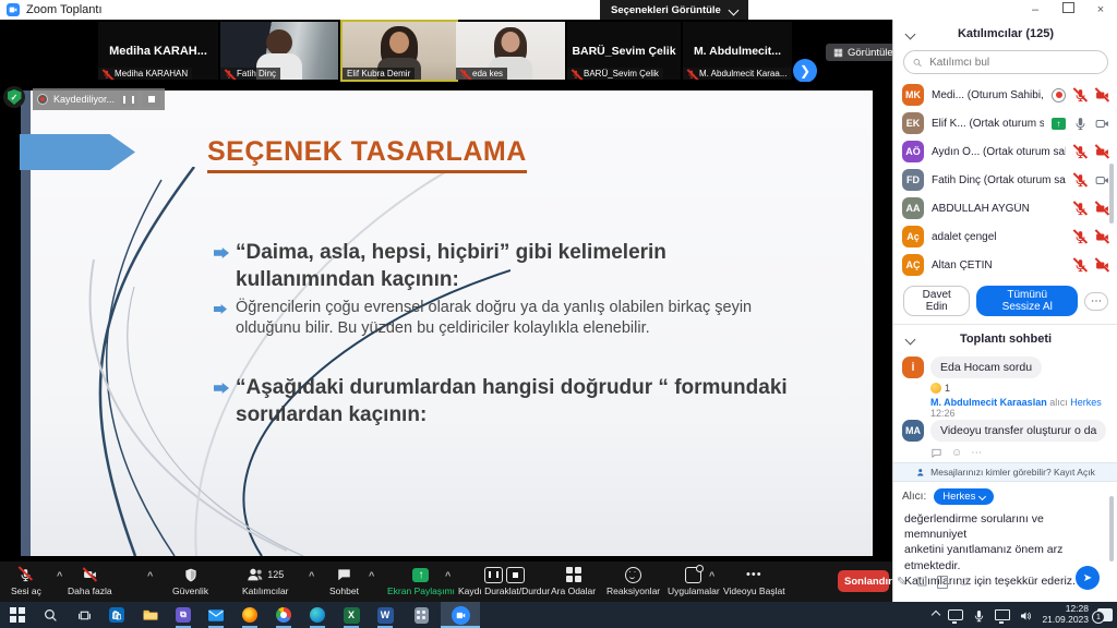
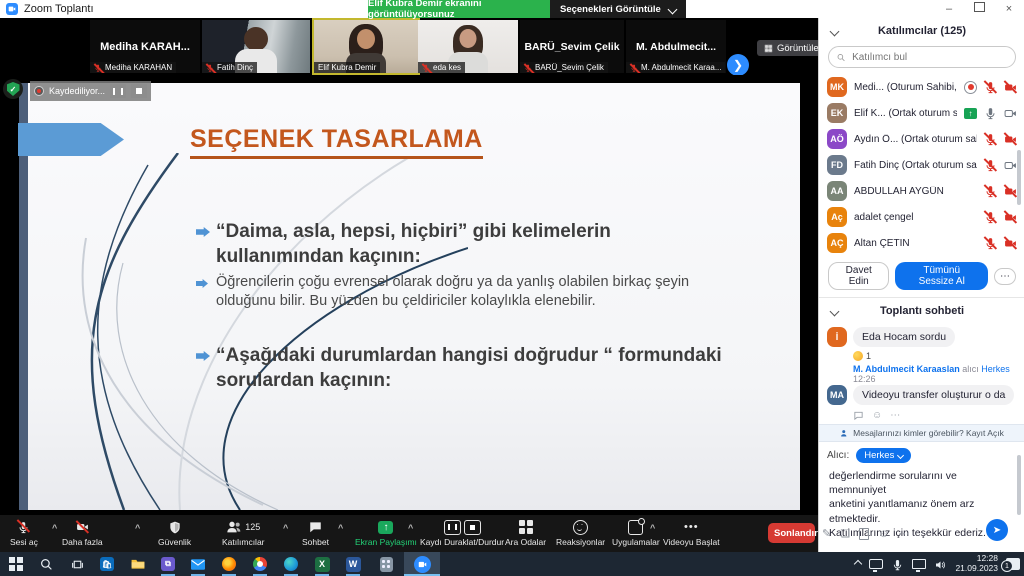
  Zoom Toplantı
+ Elif Kubra Demir ekranını görüntülüyorsunuz
  Seçenekleri Görüntüle
  –
  ×
  Mediha KARAH...
  Mediha KARAHAN
  Fatih Dinç
  Elif Kubra Demir
  eda kes
  BARÜ_Sevim Çelik
  BARÜ_Sevim Çelik
  M. Abdulmecit...
  M. Abdulmecit Karaa...
  ❯
  ▦
  Görüntüle
  SEÇENEK TASARLAMA
  “Daima, asla, hepsi, hiçbiri” gibi kelimelerin kullanımından kaçının:
  Öğrencilerin çoğu evrensel olarak doğru ya da yanlış olabilen birkaç şeyin olduğunu bilir. Bu yüzden bu çeldiriciler kolaylıkla elenebilir.
  “Aşağıdaki durumlardan hangisi doğrudur “ formundaki sorulardan kaçının:
  ✓
  Kaydediliyor...
  Katılımcılar (125)
  Katılımcı bul
  MK
  Medi... (Oturum Sahibi,
  EK
  Elif K... (Ortak oturum s
  ↑
  AÖ
  Aydın Ö... (Ortak oturum sa
  FD
  Fatih Dinç (Ortak oturum sa
  AA
  ABDULLAH AYGÜN
  Aç
  adalet çengel
  AÇ
  Altan ÇETİN
  Davet Edin
  Tümünü Sessize Al
  ⋯
  Toplantı sohbeti
  İ
  Eda Hocam sordu
  1
  M. Abdulmecit Karaaslan alıcı Herkes 12:26
  MA
  Videoyu transfer oluşturur o da
  ☺
  ⋯
  Mesajlarınızı kimler görebilir? Kayıt Açık
  Alıcı:
  Herkes
  değerlendirme sorularını ve memnuniyet
  anketini yanıtlamanız önem arz etmektedir.
  Katılımlarınız için teşekkür ederiz.
  ✎
  ❏
  ☺
  ⋯
  ➤
  Sesi aç
  ^
  Daha fazla
  ^
  Güvenlik
  125
  Katılımcılar
  ^
  Sohbet
  ^
  ↑
  Ekran Paylaşımı
  ^
  Kaydı Duraklat/Durdur
  Ara Odalar
  Reaksiyonlar
  Uygulamalar
  ^
  •••
  Videoyu Başlat
  Sonlandır
  🛍
  ⧉
  X
  W
  12:28
  21.09.2023
